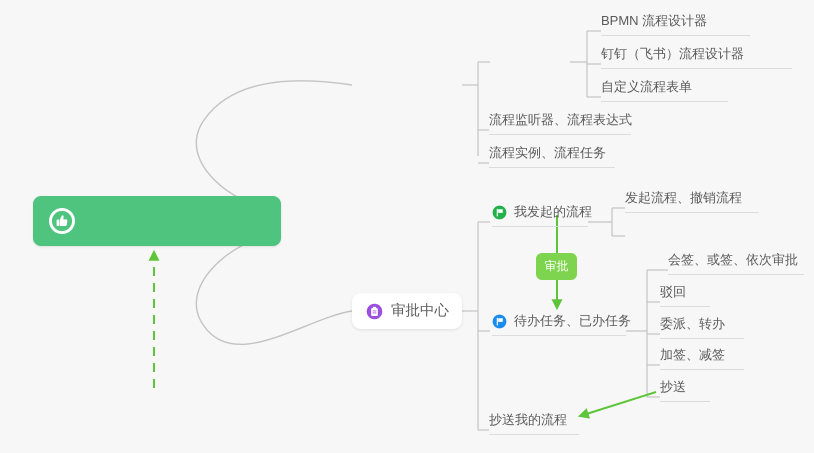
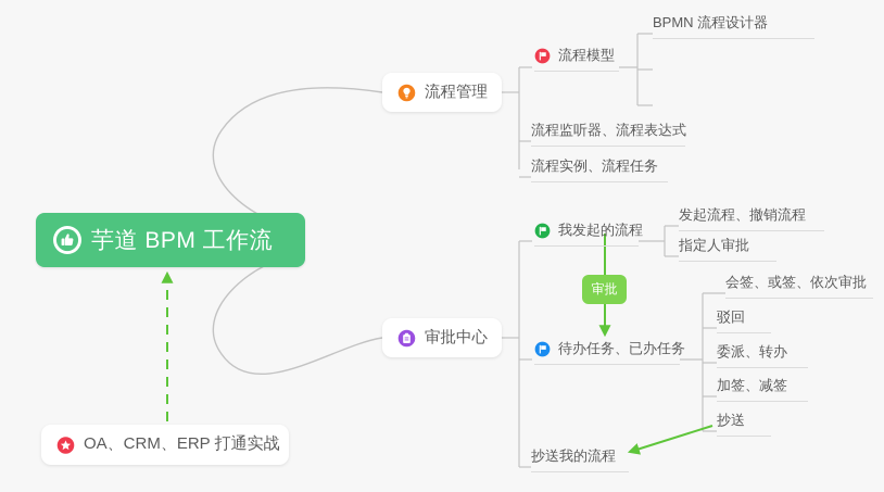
+ 芋道 BPM 工作流
+ 流程管理
+ 流程模型
  BPMN 流程设计器
- 钉钉（飞书）流程设计器
- 自定义流程表单
  流程监听器、流程表达式
  流程实例、流程任务
  审批中心
  我发起的流程
  发起流程、撤销流程
+ 指定人审批
  审批
  待办任务、已办任务
  会签、或签、依次审批
  驳回
  委派、转办
  加签、减签
  抄送
  抄送我的流程
+ OA、CRM、ERP 打通实战
